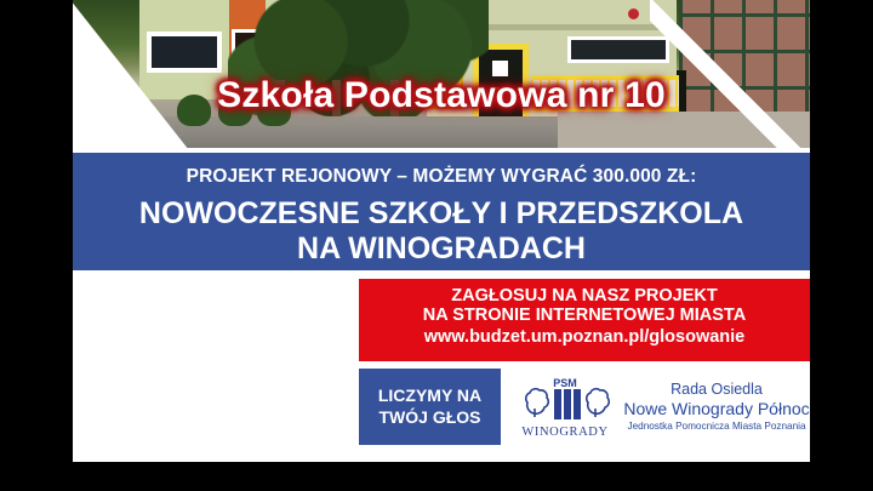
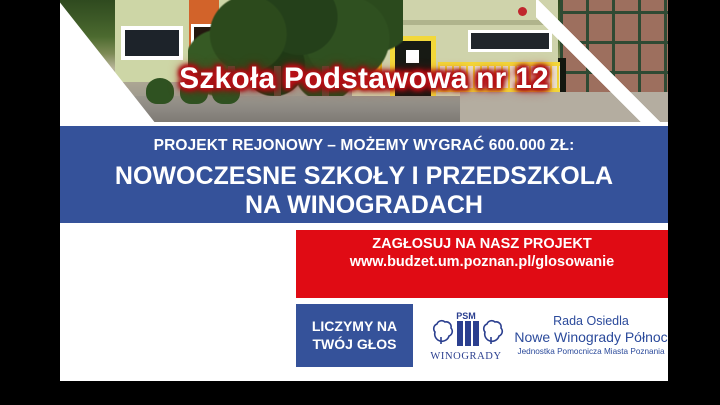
- Szkoła Podstawowa nr 10
+ Szkoła Podstawowa nr 12
- PROJEKT REJONOWY – MOŻEMY WYGRAĆ 300.000 ZŁ:
+ PROJEKT REJONOWY – MOŻEMY WYGRAĆ 600.000 ZŁ:
  NOWOCZESNE SZKOŁY I PRZEDSZKOLA
  NA WINOGRADACH
  ZAGŁOSUJ NA NASZ PROJEKT
- NA STRONIE INTERNETOWEJ MIASTA
  www.budzet.um.poznan.pl/glosowanie
  LICZYMY NA
  TWÓJ GŁOS
  PSM
  WINOGRADY
  Rada Osiedla
  Nowe Winogrady Północ
  Jednostka Pomocnicza Miasta Poznania
